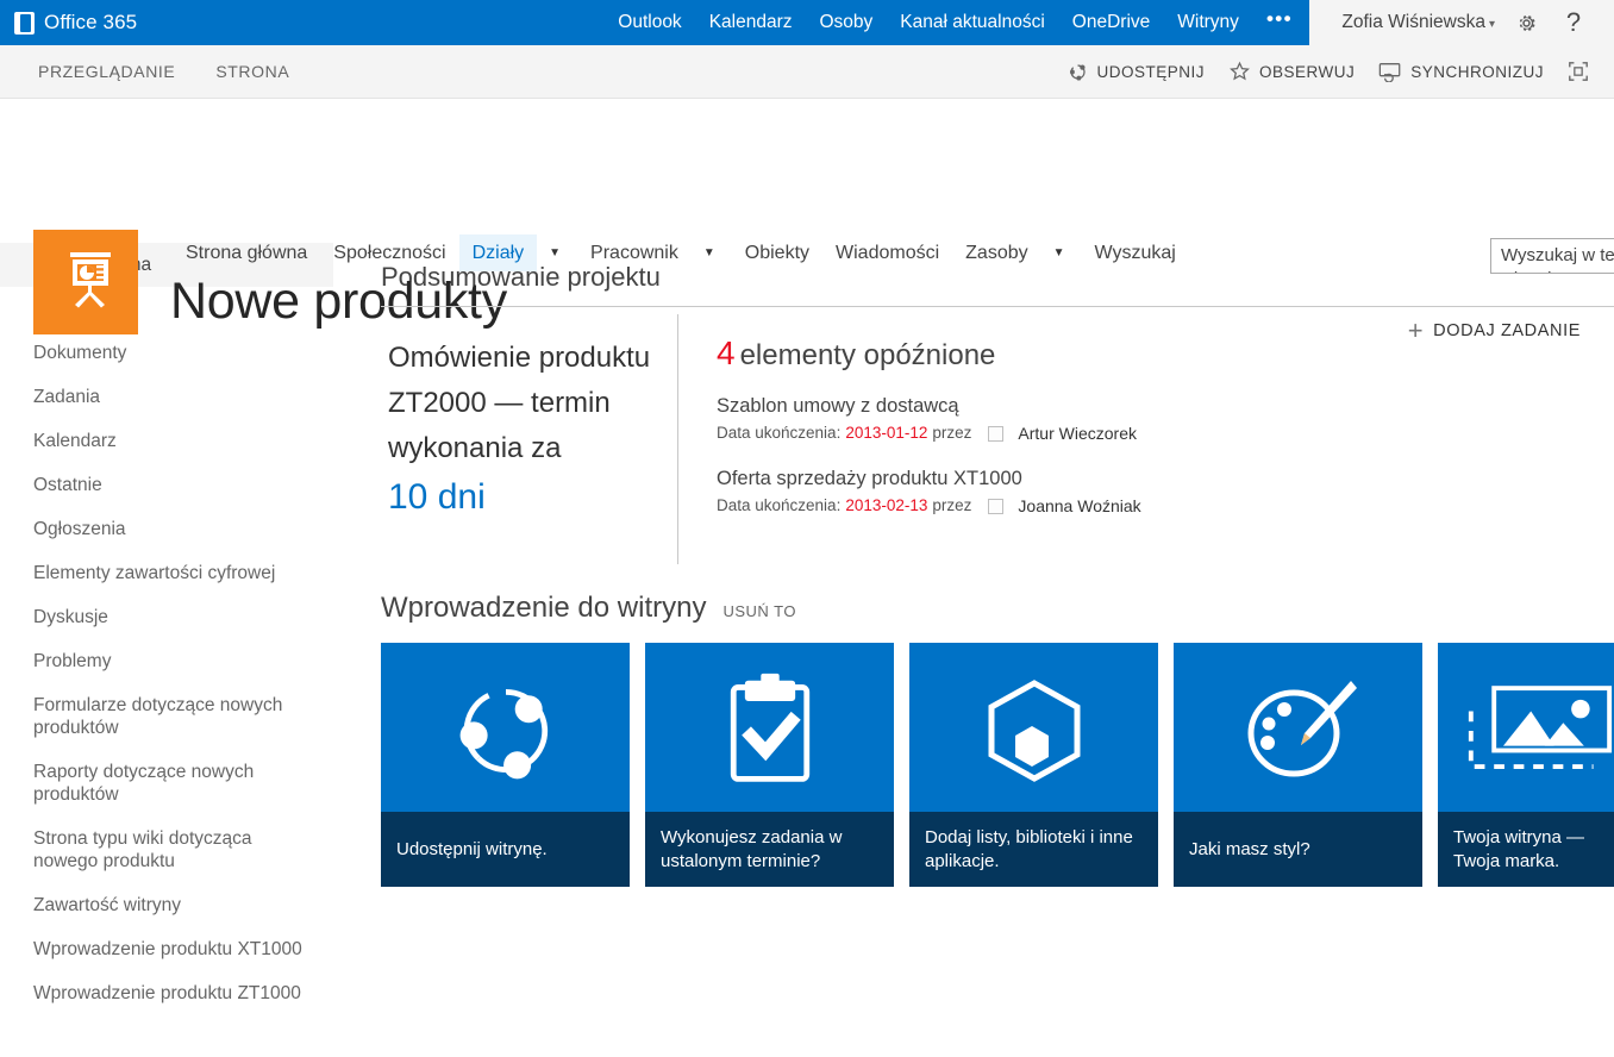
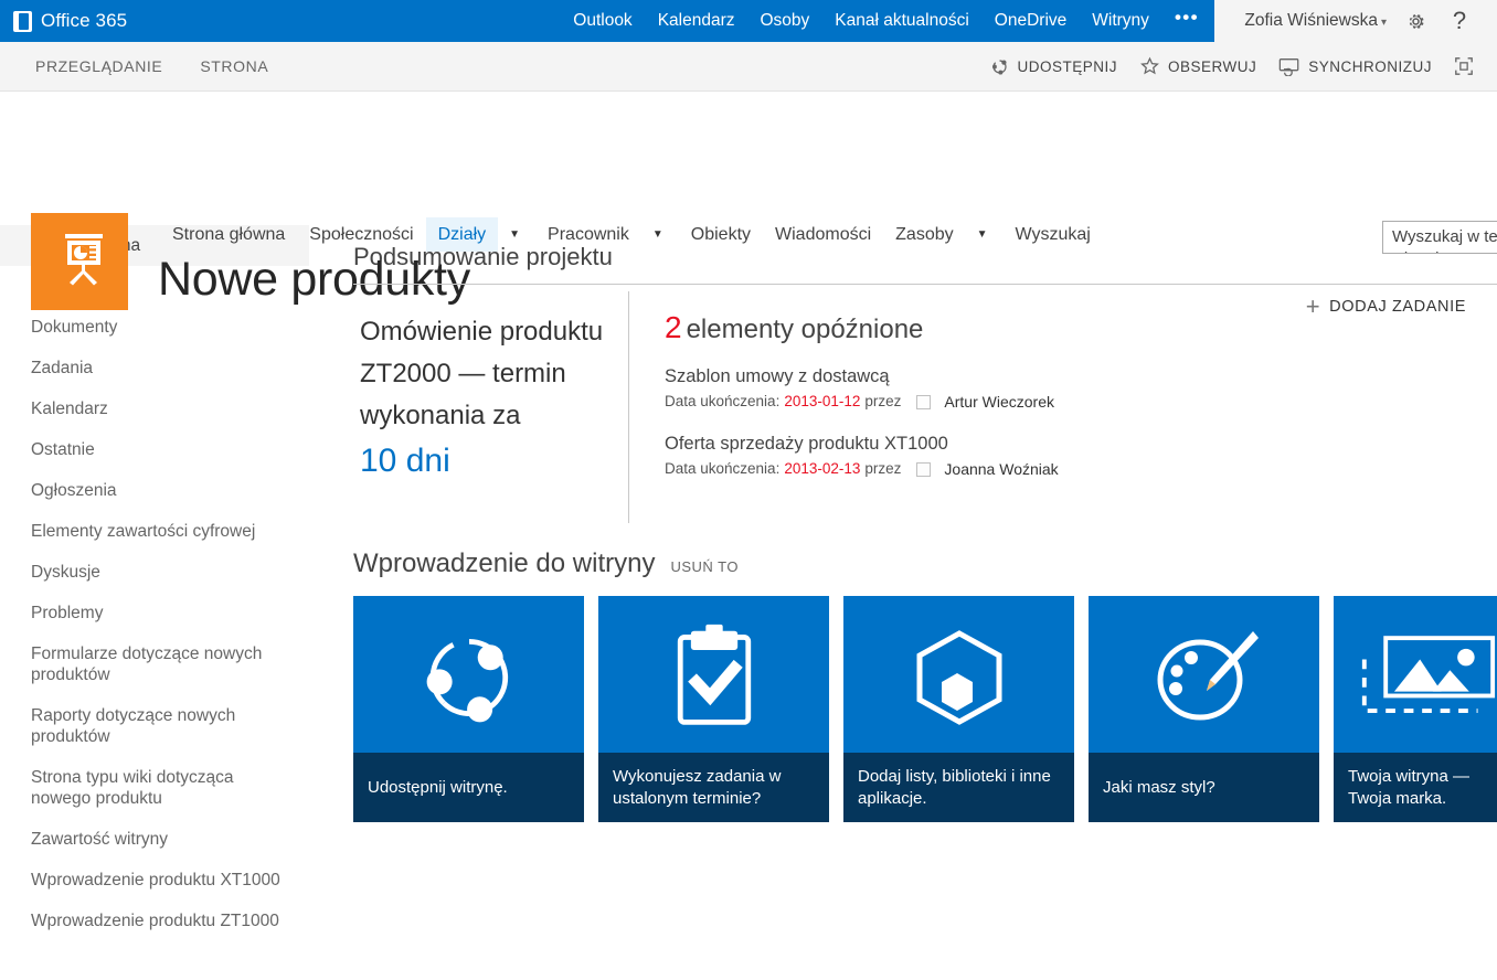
  Office 365
  Outlook
  Kalendarz
  Osoby
  Kanał aktualności
  OneDrive
  Witryny
  •••
  Zofia Wiśniewska ▾
  ?
  PRZEGLĄDANIE
  STRONA
  UDOSTĘPNIJ
  OBSERWUJ
  SYNCHRONIZUJ
  Strona główna
  Społeczności
  Działy
  ▼
  Pracownik
  ▼
  Obiekty
  Wiadomości
  Zasoby
  ▼
  Wyszukaj
  Nowe produkty
  Dokumenty
  Zadania
  Kalendarz
  Ostatnie
  Ogłoszenia
  Elementy zawartości cyfrowej
  Dyskusje
  Problemy
  Formularze dotyczące nowych produktów
  Raporty dotyczące nowych produktów
  Strona typu wiki dotycząca nowego produktu
  Zawartość witryny
  Wprowadzenie produktu XT1000
  Wprowadzenie produktu ZT1000
  Podsumowanie projektu
  Omówienie produktu ZT2000 — termin wykonania za
  10 dni
  +
  DODAJ ZADANIE
- 4 elementy opóźnione
+ 2 elementy opóźnione
  Szablon umowy z dostawcą
  Data ukończenia:
  2013-01-12
  przez
  Artur Wieczorek
  Oferta sprzedaży produktu XT1000
  Data ukończenia:
  2013-02-13
  przez
  Joanna Woźniak
  Wprowadzenie do witryny
  USUŃ TO
  Udostępnij witrynę.
  Wykonujesz zadania w ustalonym terminie?
  Dodaj listy, biblioteki i inne aplikacje.
  Jaki masz styl?
  Twoja witryna — Twoja marka.
